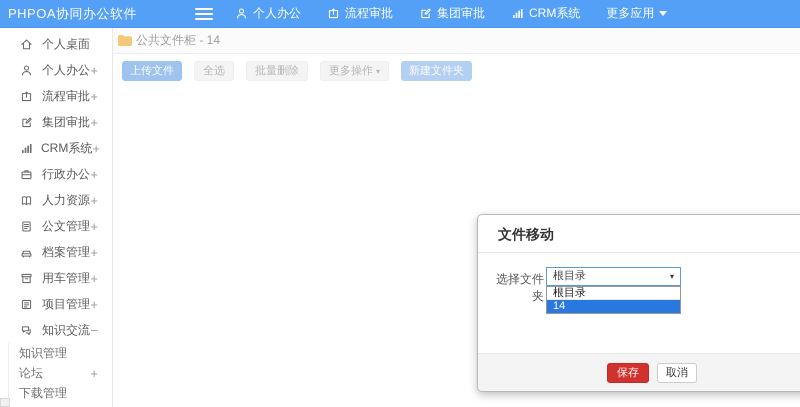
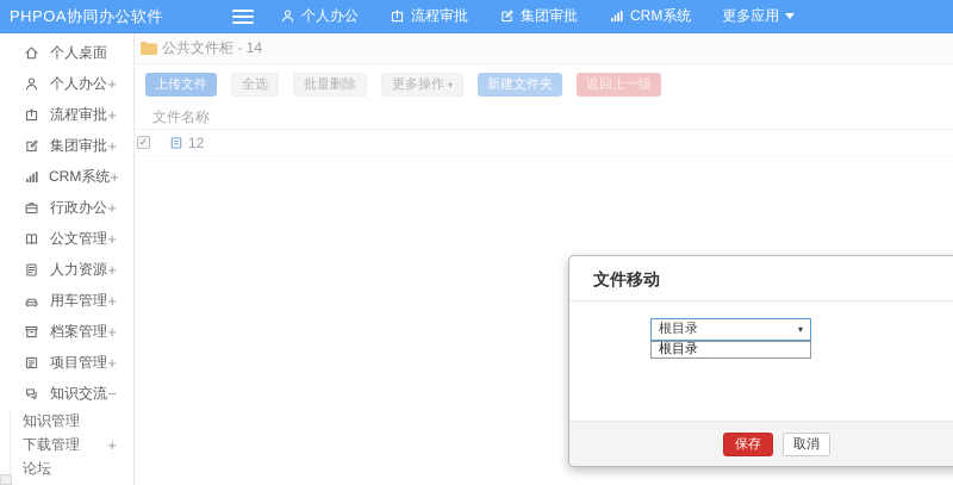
  PHPOA协同办公软件
  个人办公
  流程审批
  集团审批
  CRM系统
  更多应用
  个人桌面
  个人办公
  +
  流程审批
  +
  集团审批
  +
  CRM系统
  +
  行政办公
  +
- 人力资源
+ 公文管理
  +
- 公文管理
+ 人力资源
  +
- 档案管理
+ 用车管理
  +
- 用车管理
+ 档案管理
  +
  项目管理
  +
  知识交流
  −
  知识管理
- 论坛
+ 下载管理
  +
- 下载管理
+ 论坛
  公共文件柜 - 14
  上传文件
  全选
  批量删除
  更多操作
  ▾
  新建文件夹
+ 返回上一级
+ 文件名称
+ ✓
+ 12
  文件移动
- 选择文件夹
  根目录
  ▾
  根目录
- 14
  保存
  取消
